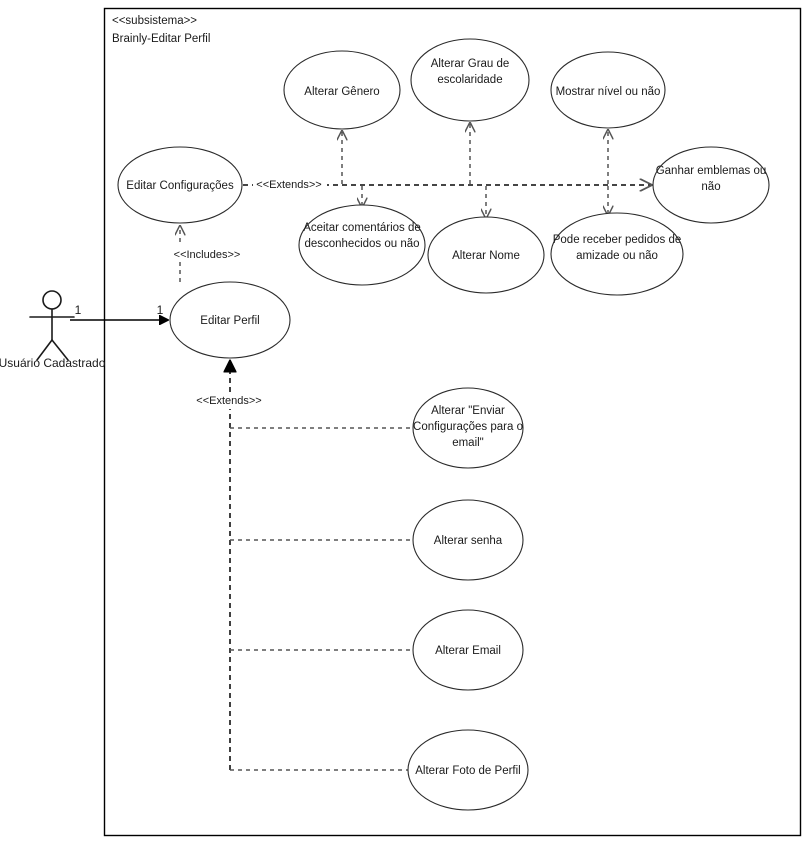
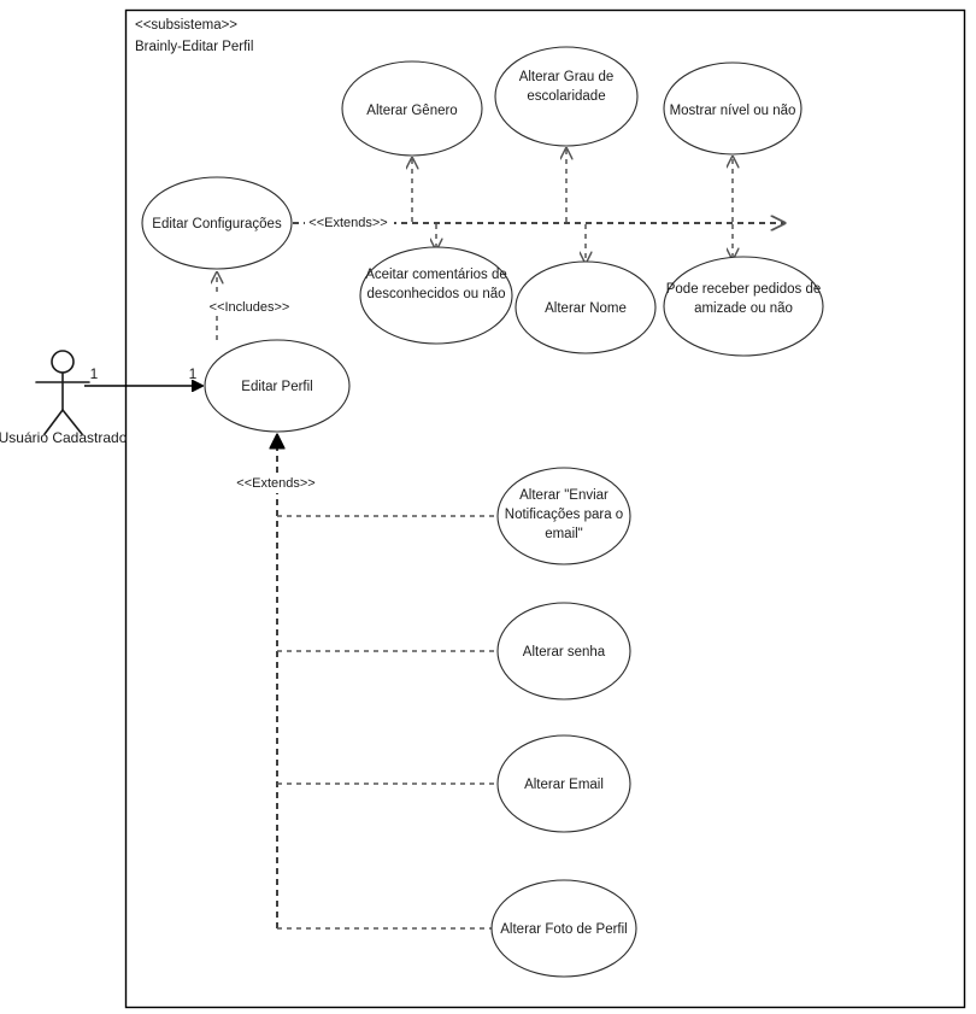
  <<subsistema>>
  Brainly-Editar Perfil
  Usuário Cadastrado
  1
  1
  <<Includes>>
  <<Extends>>
  <<Extends>>
  Editar Perfil
  Editar Configurações
  Alterar Gênero
  Alterar Grau de escolaridade
  Mostrar nível ou não
- Ganhar emblemas ou não
  Aceitar comentários de desconhecidos ou não
  Alterar Nome
  Pode receber pedidos de amizade ou não
- Alterar "Enviar Configurações para o email"
+ Alterar "Enviar Notificações para o email"
  Alterar senha
  Alterar Email
  Alterar Foto de Perfil
